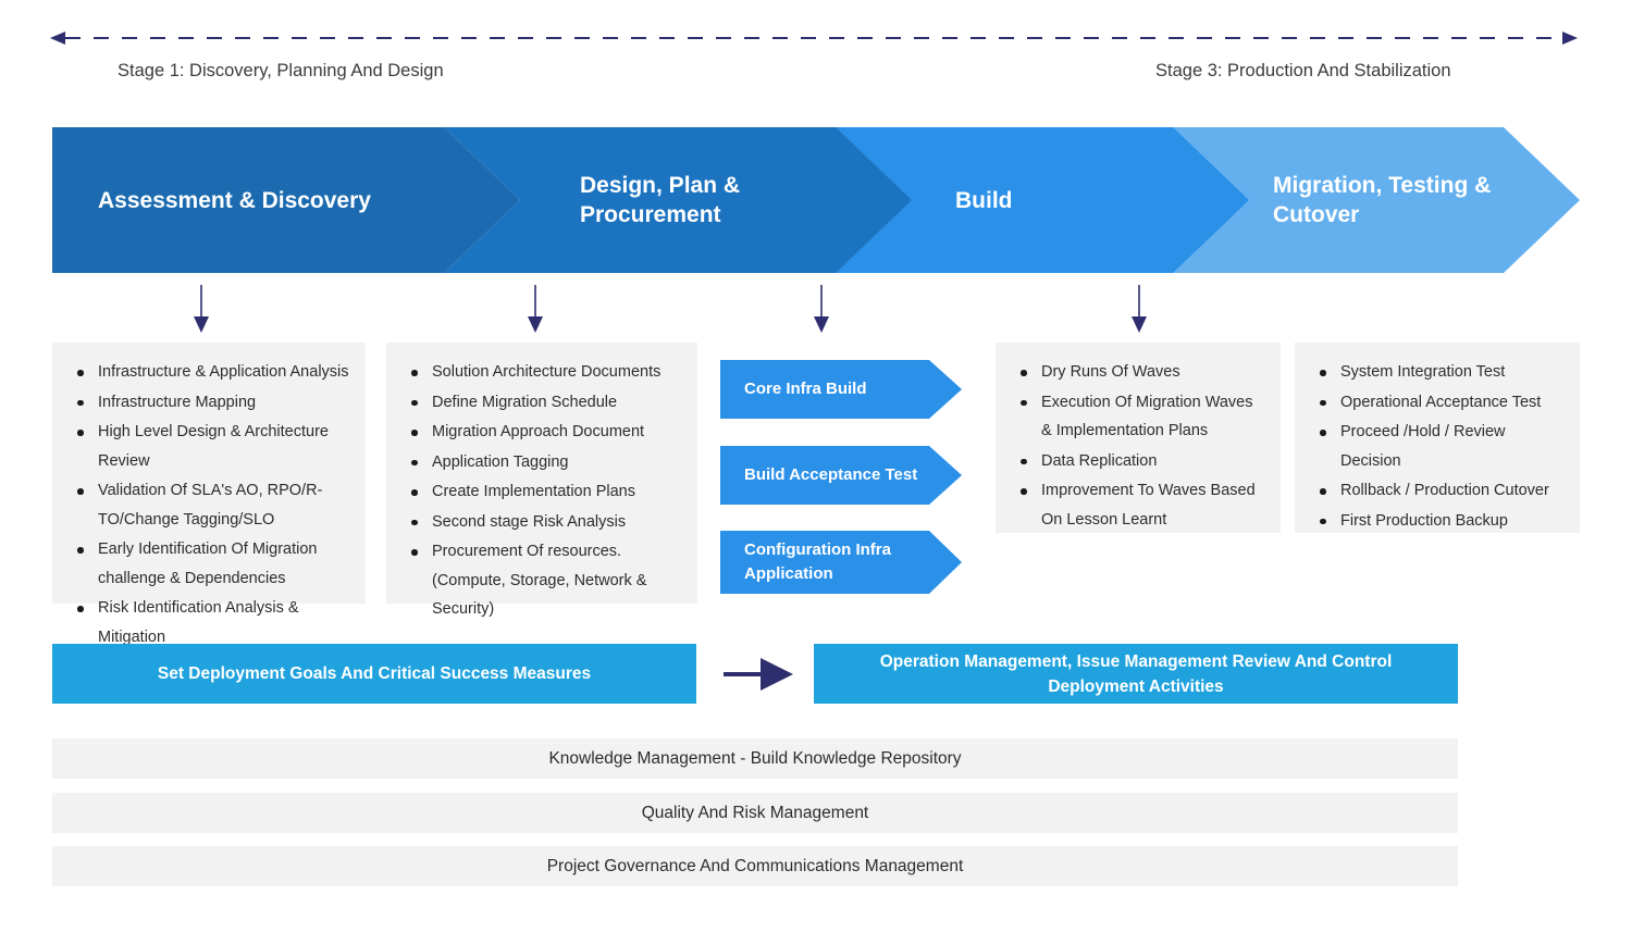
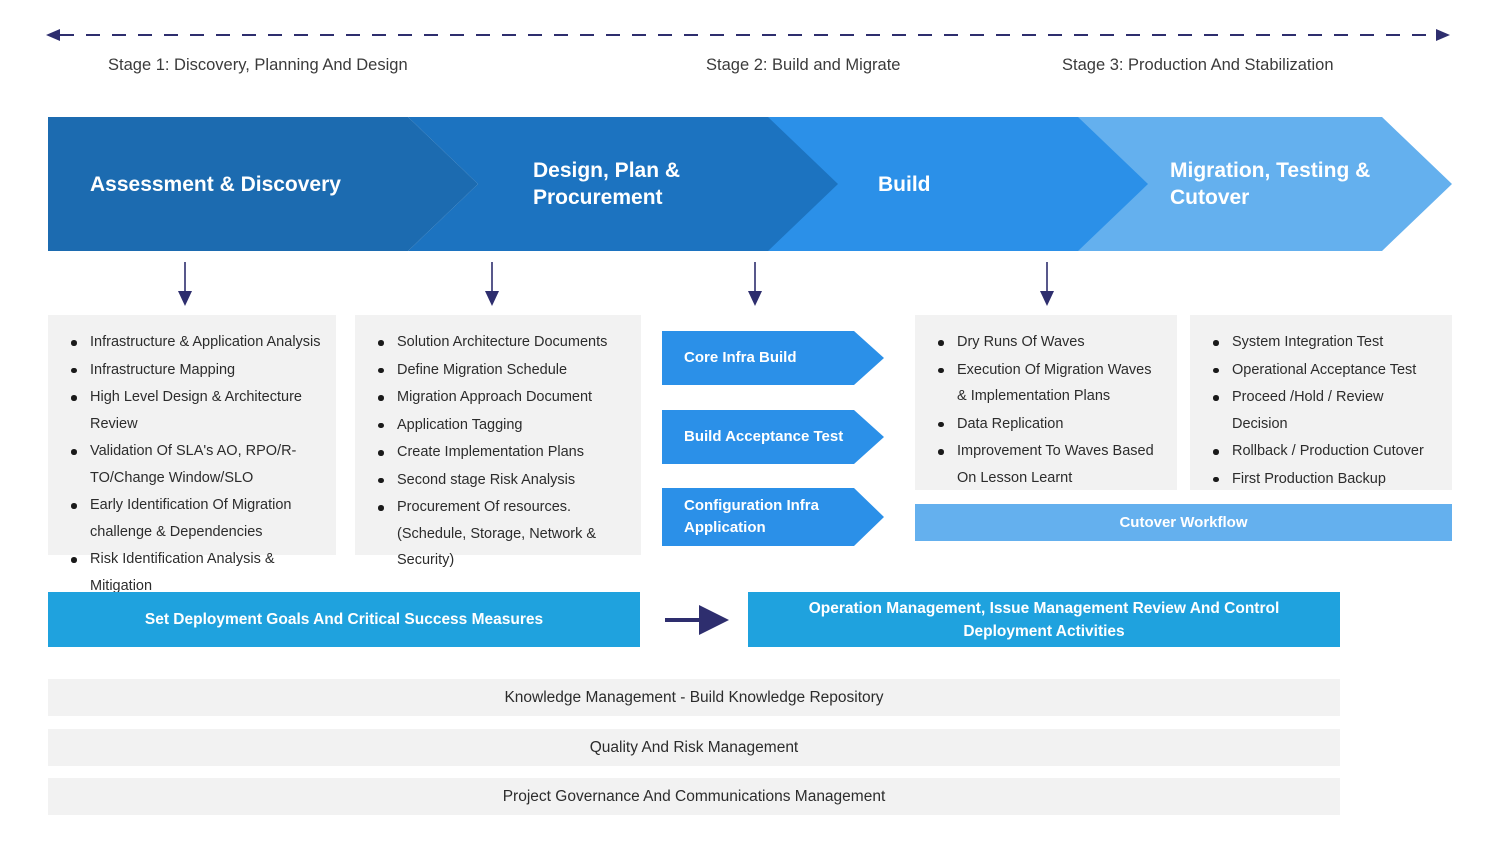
  Stage 1: Discovery, Planning And Design
+ Stage 2: Build and Migrate
  Stage 3: Production And Stabilization
  Assessment & Discovery
  Design, Plan &
  Procurement
  Build
  Migration, Testing &
  Cutover
  Infrastructure & Application Analysis
  Infrastructure Mapping
  High Level Design & Architecture Review
- Validation Of SLA's AO, RPO/R-TO/Change Tagging/SLO
+ Validation Of SLA's AO, RPO/R-TO/Change Window/SLO
  Early Identification Of Migration challenge & Dependencies
  Risk Identification Analysis & Mitigation
  Solution Architecture Documents
  Define Migration Schedule
  Migration Approach Document
  Application Tagging
  Create Implementation Plans
  Second stage Risk Analysis
- Procurement Of resources. (Compute, Storage, Network & Security)
+ Procurement Of resources. (Schedule, Storage, Network & Security)
  Core Infra Build
  Build Acceptance Test
  Configuration Infra Application
  Dry Runs Of Waves
  Execution Of Migration Waves & Implementation Plans
  Data Replication
  Improvement To Waves Based On Lesson Learnt
  System Integration Test
  Operational Acceptance Test
  Proceed /Hold / Review Decision
  Rollback / Production Cutover
  First Production Backup
+ Cutover Workflow
  Set Deployment Goals And Critical Success Measures
  Operation Management, Issue Management Review And Control Deployment Activities
  Knowledge Management - Build Knowledge Repository
  Quality And Risk Management
  Project Governance And Communications Management
